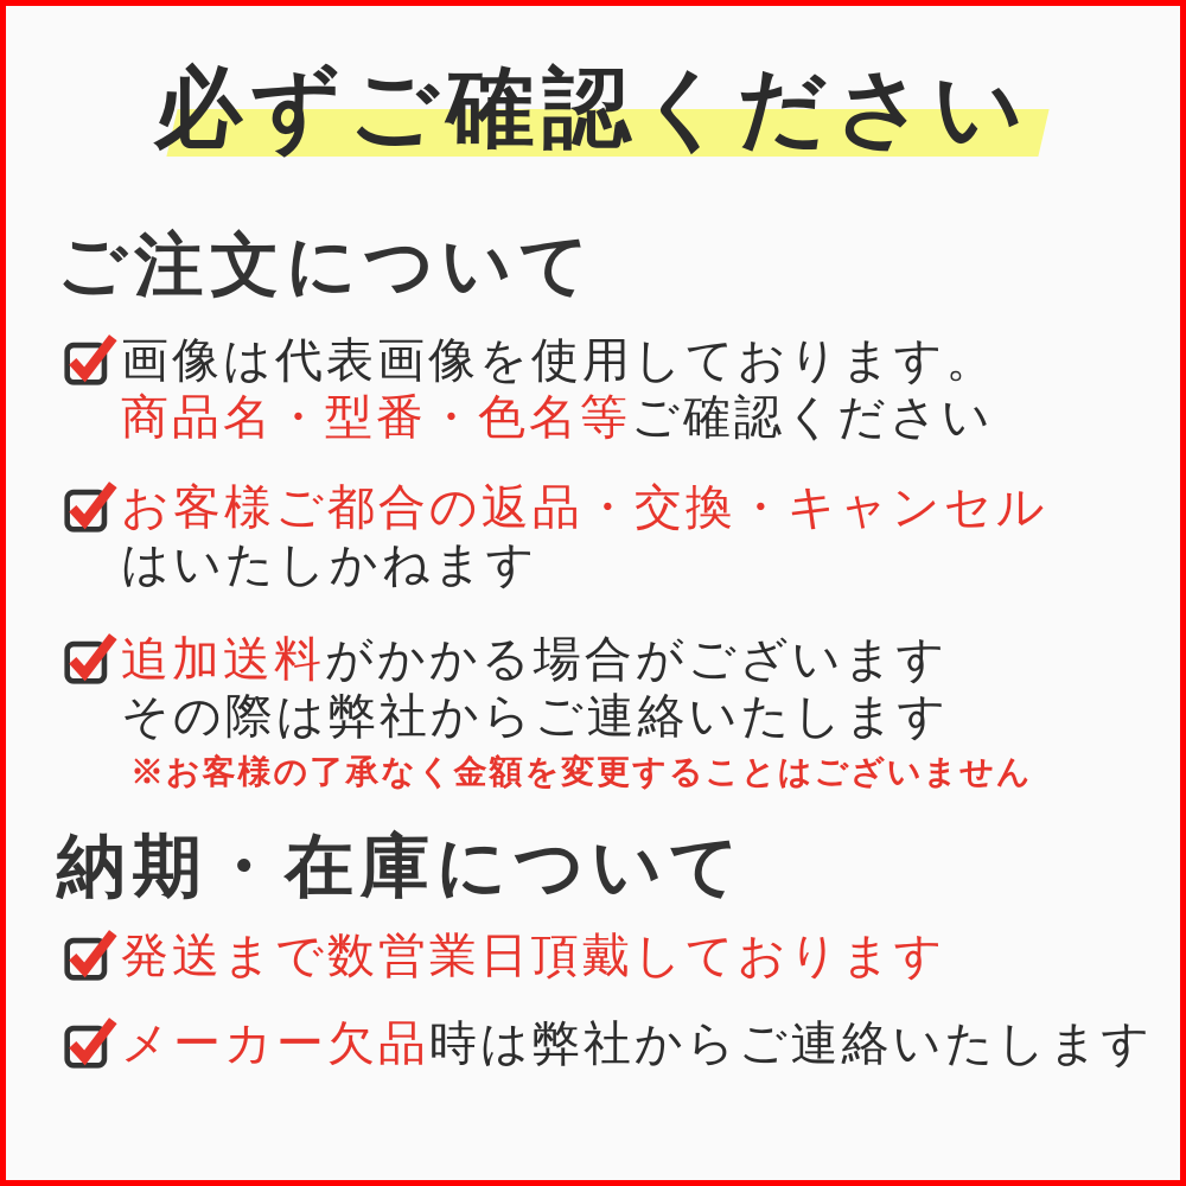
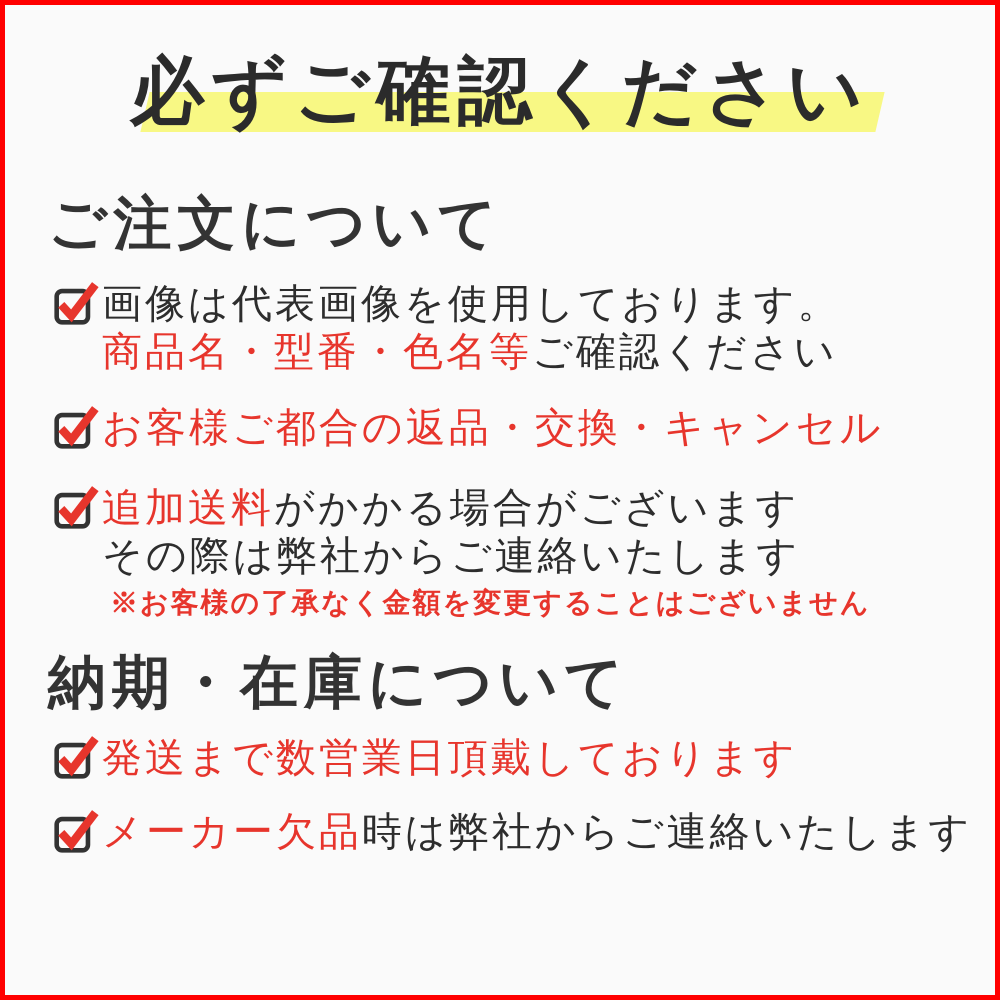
  必ずご確認ください
  ご注文について
  画像は代表画像を使用しております。
  商品名・型番・色名等ご確認ください
  お客様ご都合の返品・交換・キャンセル
- はいたしかねます
  追加送料がかかる場合がございます
  その際は弊社からご連絡いたします
  ※お客様の了承なく金額を変更することはございません
  納期・在庫について
  発送まで数営業日頂戴しております
  メーカー欠品時は弊社からご連絡いたします
